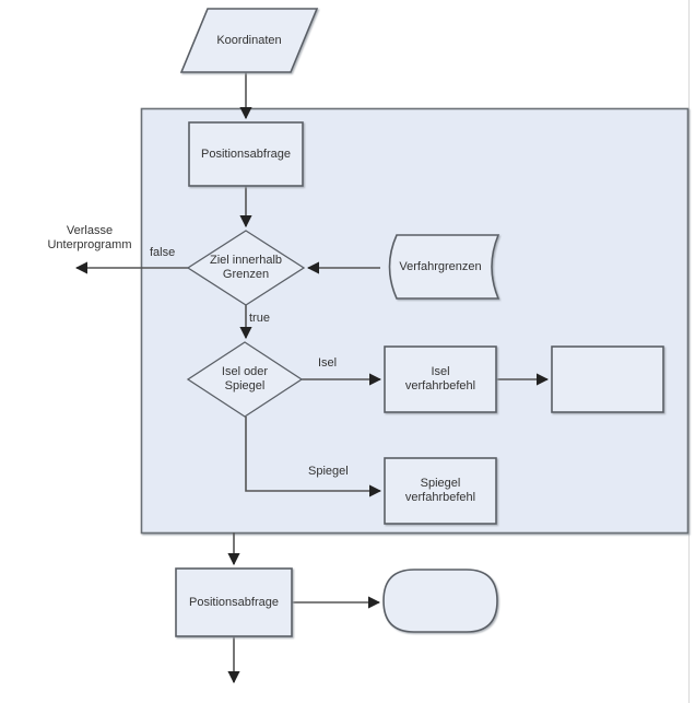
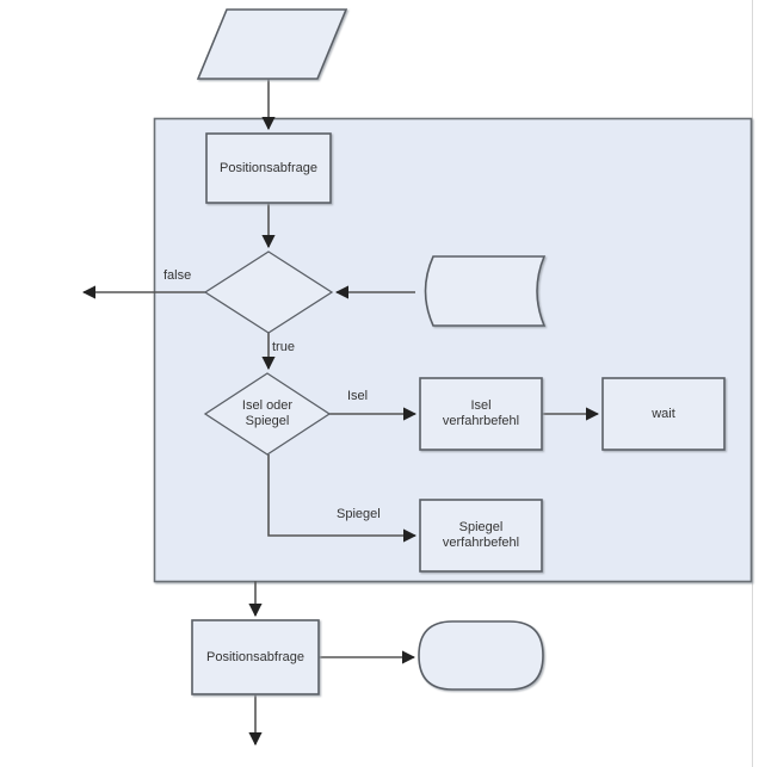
- Koordinaten
  Positionsabfrage
- Ziel innerhalb
- Grenzen
- Verfahrgrenzen
  Isel oder
  Spiegel
  Isel
  verfahrbefehl
+ wait
  Spiegel
  verfahrbefehl
  Positionsabfrage
- Verlasse
- Unterprogramm
  false
  true
  Isel
  Spiegel
